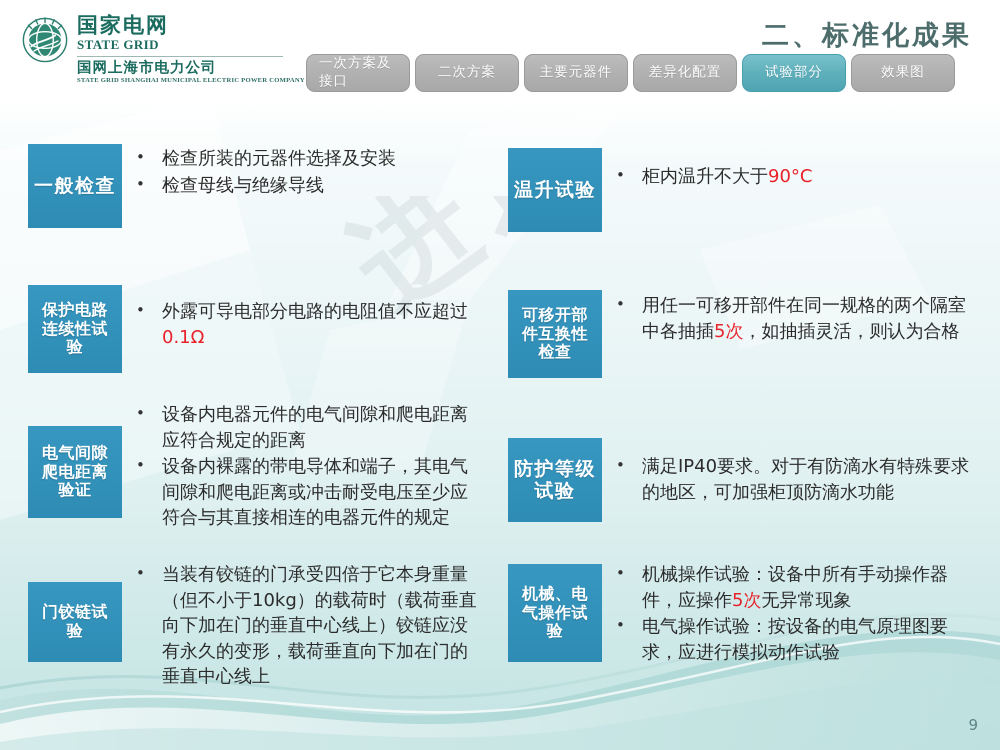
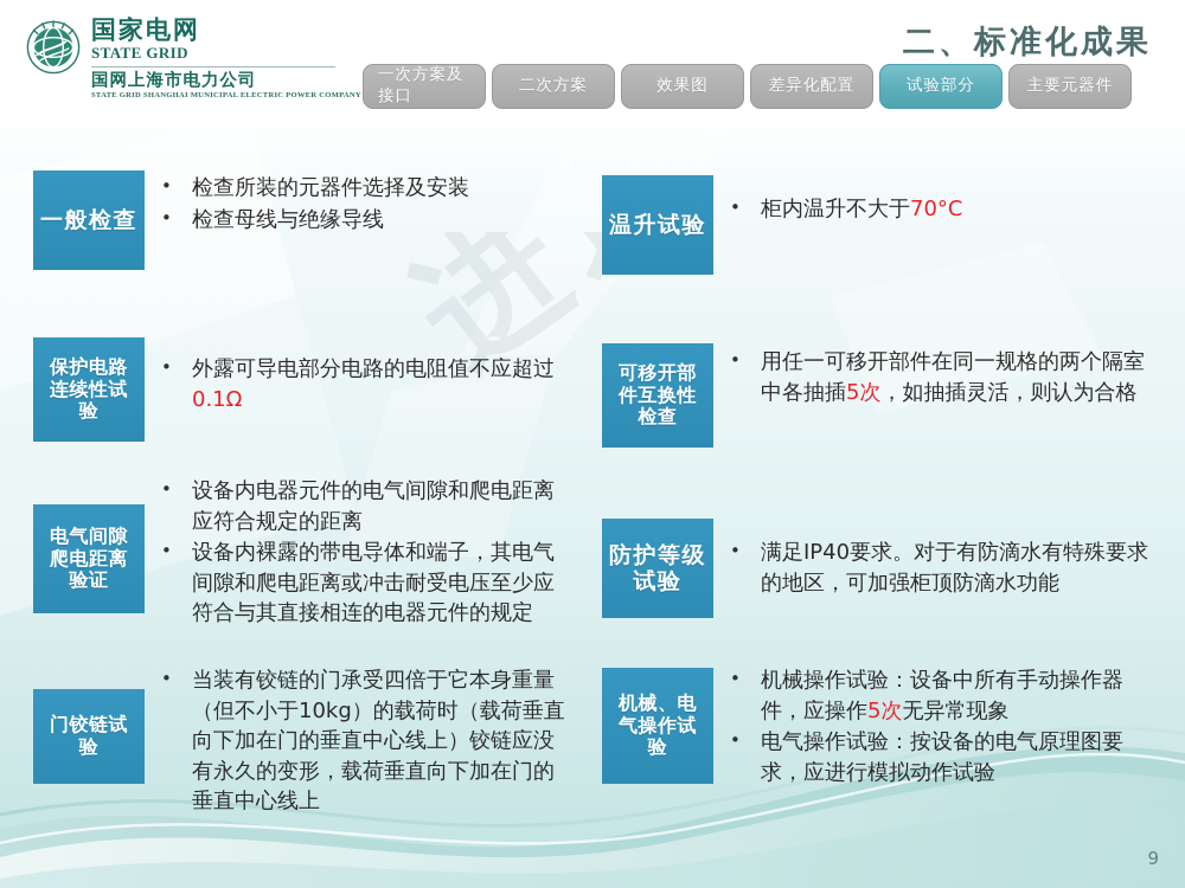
  国家电网
  STATE GRID
  国网上海市电力公司
  二、标准化成果
  一次方案及接口
  二次方案
- 主要元器件
+ 效果图
  差异化配置
  试验部分
- 效果图
+ 主要元器件
  一般检查
  •
  检查所装的元器件选择及安装
  •
  检查母线与绝缘导线
  保护电路连续性试验
  •
  外露可导电部分电路的电阻值不应超过0.1Ω
  电气间隙爬电距离验证
  •
  设备内电器元件的电气间隙和爬电距离应符合规定的距离
  •
  设备内裸露的带电导体和端子，其电气间隙和爬电距离或冲击耐受电压至少应符合与其直接相连的电器元件的规定
  门铰链试验
  •
  当装有铰链的门承受四倍于它本身重量（但不小于10kg）的载荷时（载荷垂直向下加在门的垂直中心线上）铰链应没有永久的变形，载荷垂直向下加在门的垂直中心线上
  温升试验
  •
- 柜内温升不大于90°C
+ 柜内温升不大于70°C
  可移开部件互换性检查
  •
  用任一可移开部件在同一规格的两个隔室中各抽插5次，如抽插灵活，则认为合格
  防护等级试验
  •
  满足IP40要求。对于有防滴水有特殊要求的地区，可加强柜顶防滴水功能
  机械、电气操作试验
  •
  机械操作试验：设备中所有手动操作器件，应操作5次无异常现象
  •
  电气操作试验：按设备的电气原理图要求，应进行模拟动作试验
  9
